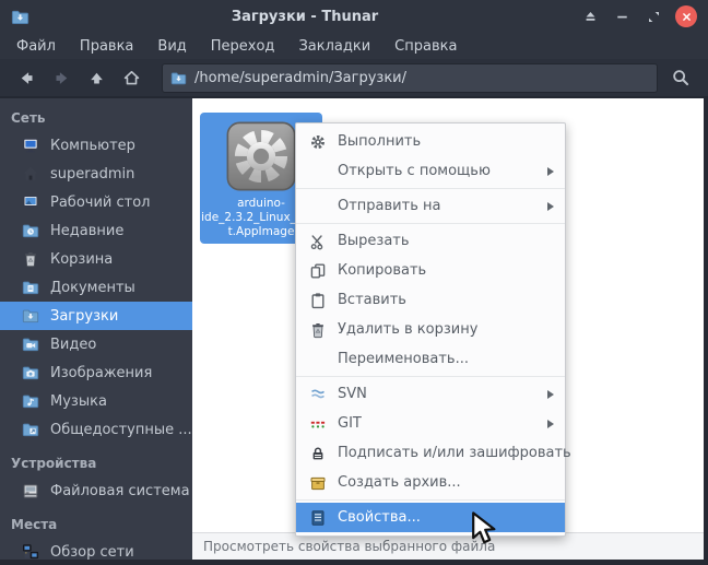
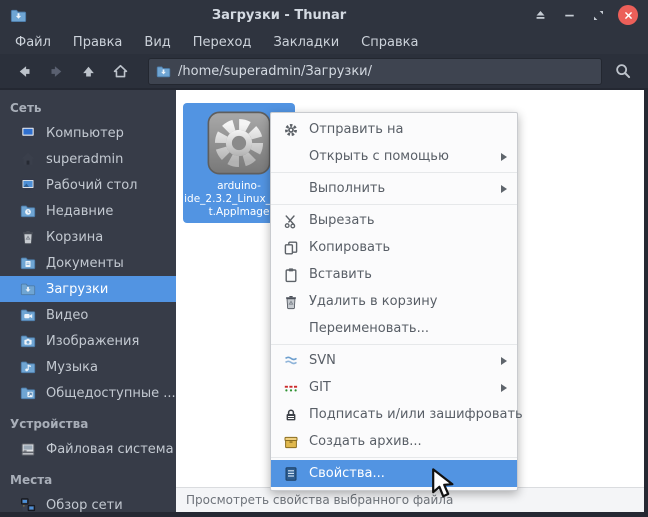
  Загрузки - Thunar
  Файл
  Правка
  Вид
  Переход
  Закладки
  Справка
  /home/superadmin/Загрузки/
  Сеть
  Компьютер
  superadmin
  Рабочий стол
  Недавние
  Корзина
  Документы
  Загрузки
  Видео
  Изображения
  Музыка
  Общедоступные ...
  Устройства
  Файловая система
  Места
  Обзор сети
  arduino-
  ide_2.3.2_Linux_
  t.AppImage
  Просмотреть свойства выбранного файла
- Выполнить
+ Отправить на
  Открыть с помощью
- Отправить на
+ Выполнить
  Вырезать
  Копировать
  Вставить
  Удалить в корзину
  Переименовать...
  SVN
  GIT
  Подписать и/или зашифровать
  Создать архив...
  Свойства...
